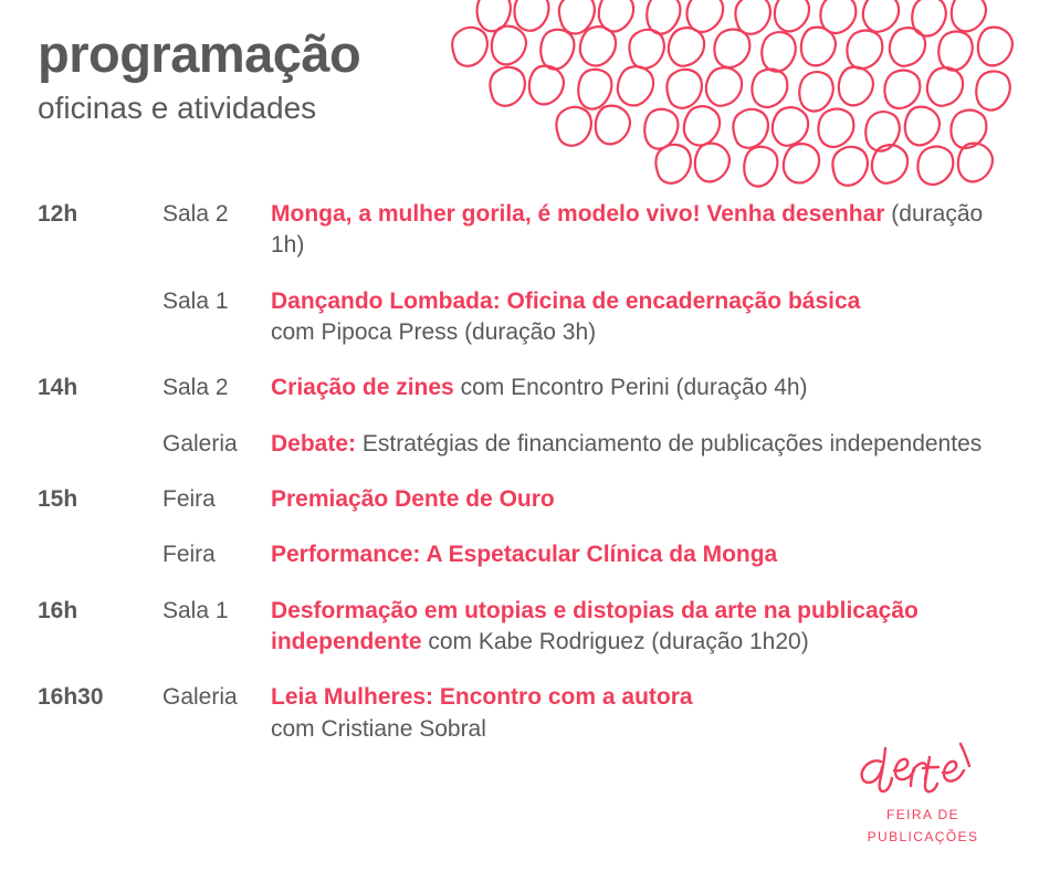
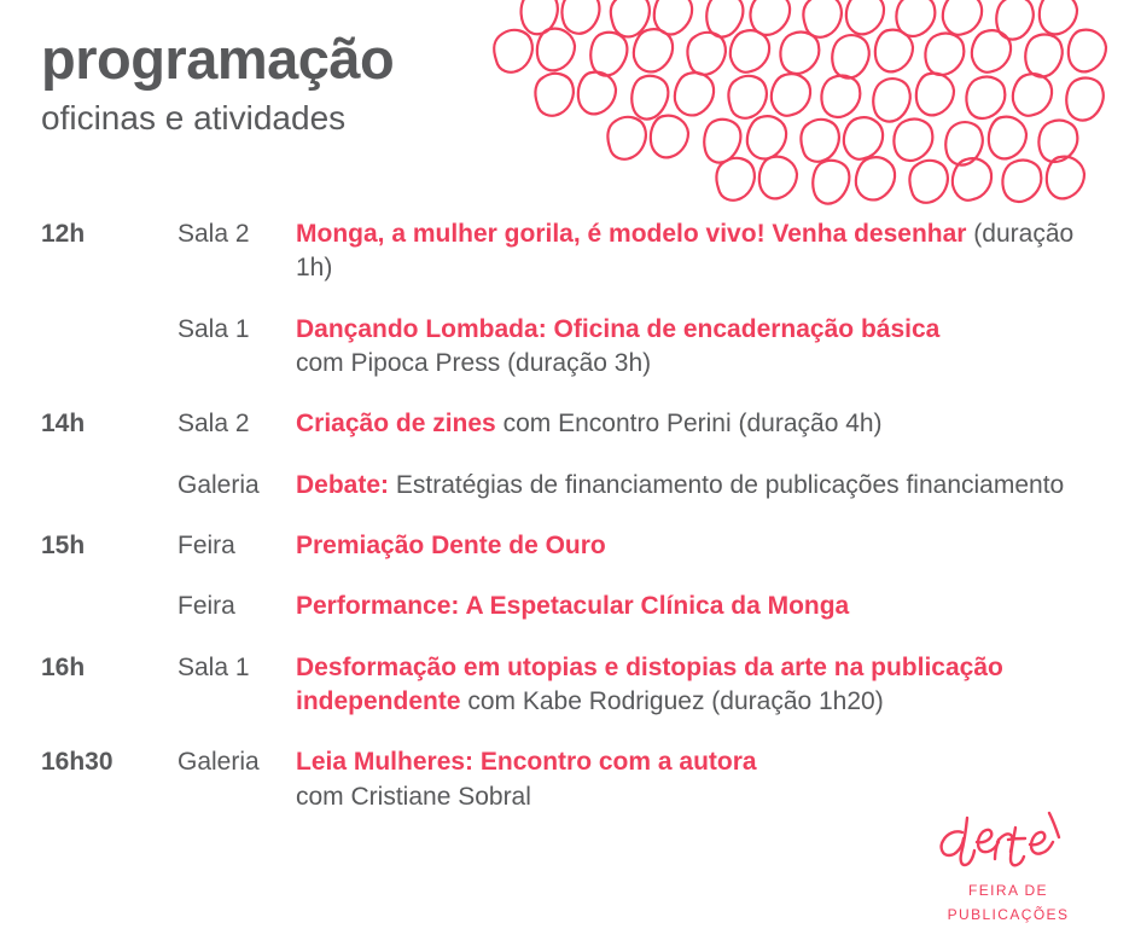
  programação
  oficinas e atividades
  12h
  Sala 2
  Monga, a mulher gorila, é modelo vivo! Venha desenhar (duração 1h)
  Sala 1
  Dançando Lombada: Oficina de encadernação básica
  com Pipoca Press (duração 3h)
  14h
  Sala 2
  Criação de zines com Encontro Perini (duração 4h)
  Galeria
- Debate: Estratégias de financiamento de publicações independentes
+ Debate: Estratégias de financiamento de publicações financiamento
  15h
  Feira
  Premiação Dente de Ouro
  Feira
  Performance: A Espetacular Clínica da Monga
  16h
  Sala 1
  Desformação em utopias e distopias da arte na publicação
  independente com Kabe Rodriguez (duração 1h20)
  16h30
  Galeria
  Leia Mulheres: Encontro com a autora
  com Cristiane Sobral
  FEIRA DE
  PUBLICAÇÕES
